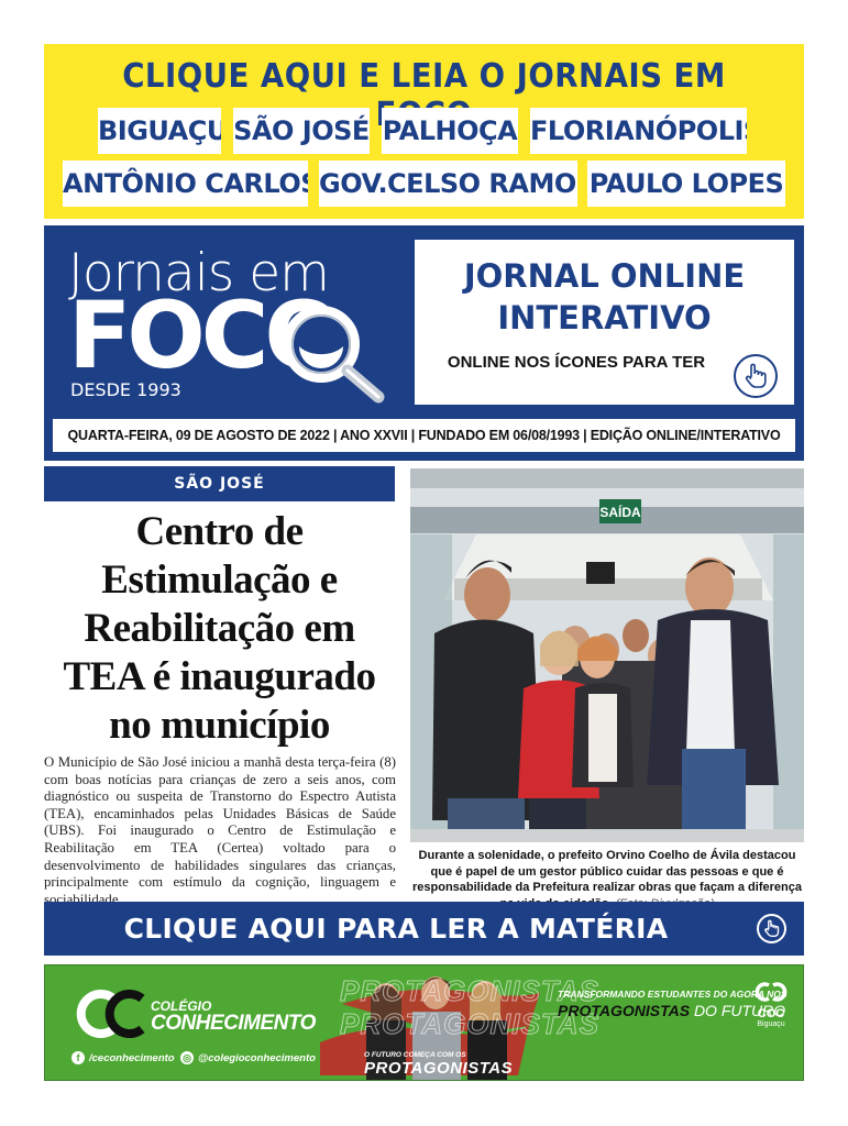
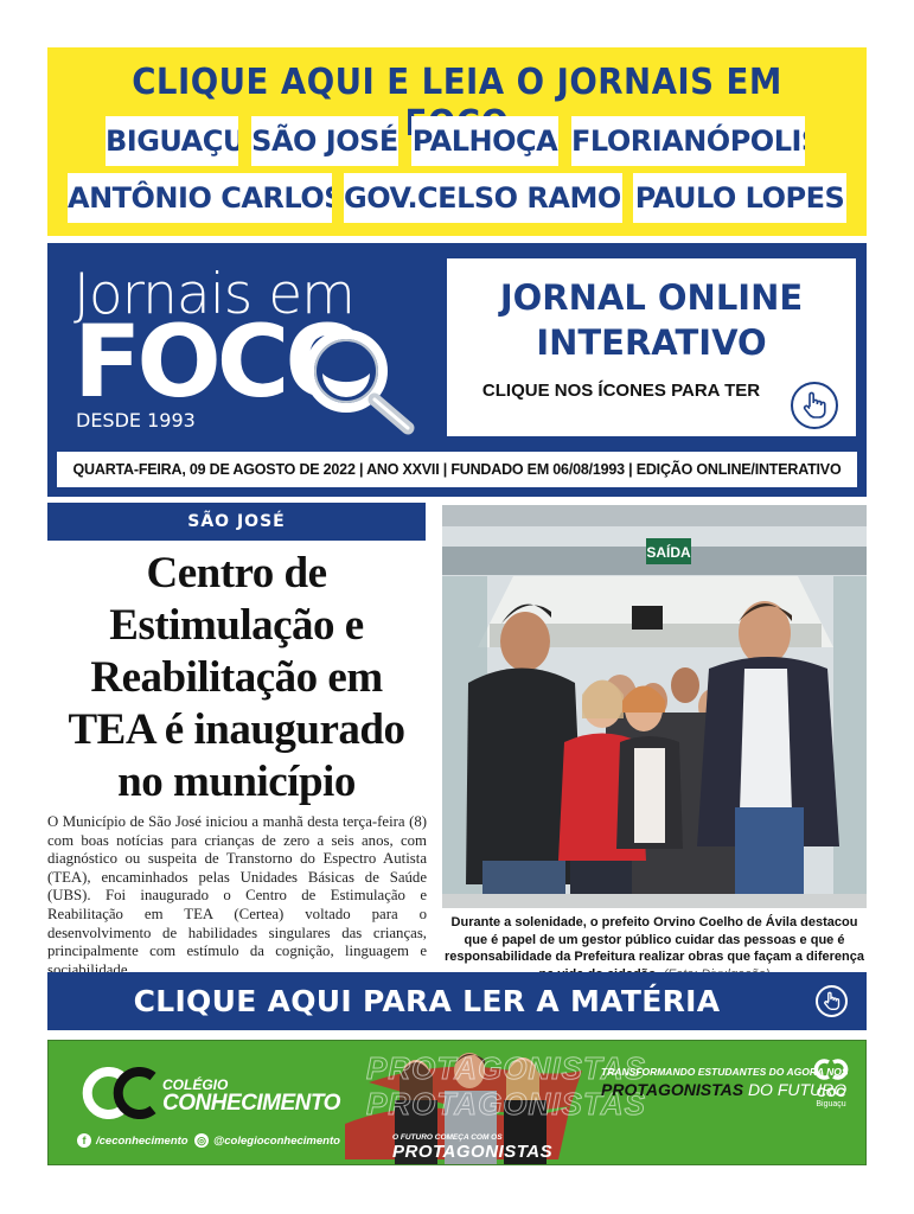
  CLIQUE AQUI E LEIA O JORNAIS EM
  BIGUAÇU
  SÃO JOSÉ
  PALHOÇA
  FLORIANÓPOLI
  ANTÔNIO CARLO
  GOV.CELSO RAMO
  PAULO LOPES
  Jornais em
  FOC
  DESDE 1993
  JORNAL ONLINE
  INTERATIVO
- ONLINE NOS ÍCONES PARA TER
+ CLIQUE NOS ÍCONES PARA TER
  QUARTA-FEIRA, 09 DE AGOSTO DE 2022 | ANO XXVII | FUNDADO EM 06/08/1993 | EDIÇÃO ONLINE/INTERATIVO
  SÃO JOSÉ
  Centro de Estimulação e Reabilitação em TEA é inaugurado no município
  O Município de São José iniciou a manhã desta terça-feira (8) com boas notícias para crianças de zero a seis anos, com diagnóstico ou suspeita de Transtorno do Espectro Autista (TEA), encaminhados pelas Unidades Básicas de Saúde (UBS). Foi inaugurado o Centro de Estimulação e Reabilitação em TEA (Certea) voltado para o desenvolvimento de habilidades singulares das crianças, principalmente com estímulo da cognição, linguagem e sociabilidade.
  SAÍDA
  Durante a solenidade, o prefeito Orvino Coelho de Ávila destacou que é papel de um gestor público cuidar das pessoas e que é responsabilidade da Prefeitura realizar obras que façam a diferença
  CLIQUE AQUI PARA LER A MATÉRIA
  COLÉGIO
  CONHECIMENTO
  f
  /ceconhecimento
  ◎
  @colegioconhecimento
  PROTAGONISTAS
  PROTAGONISTAS
  PROTAGONISTAS
  TRANSFORMANDO ESTUDANTES DO AGORA NO
  PROTAGONISTAS DO FUTURO
  COC
